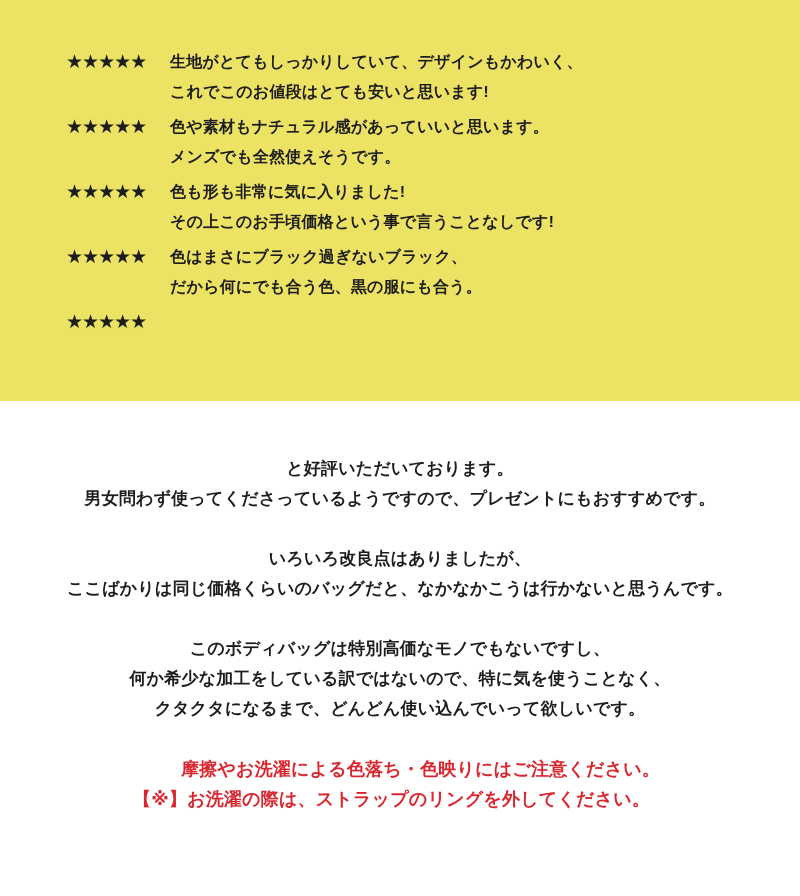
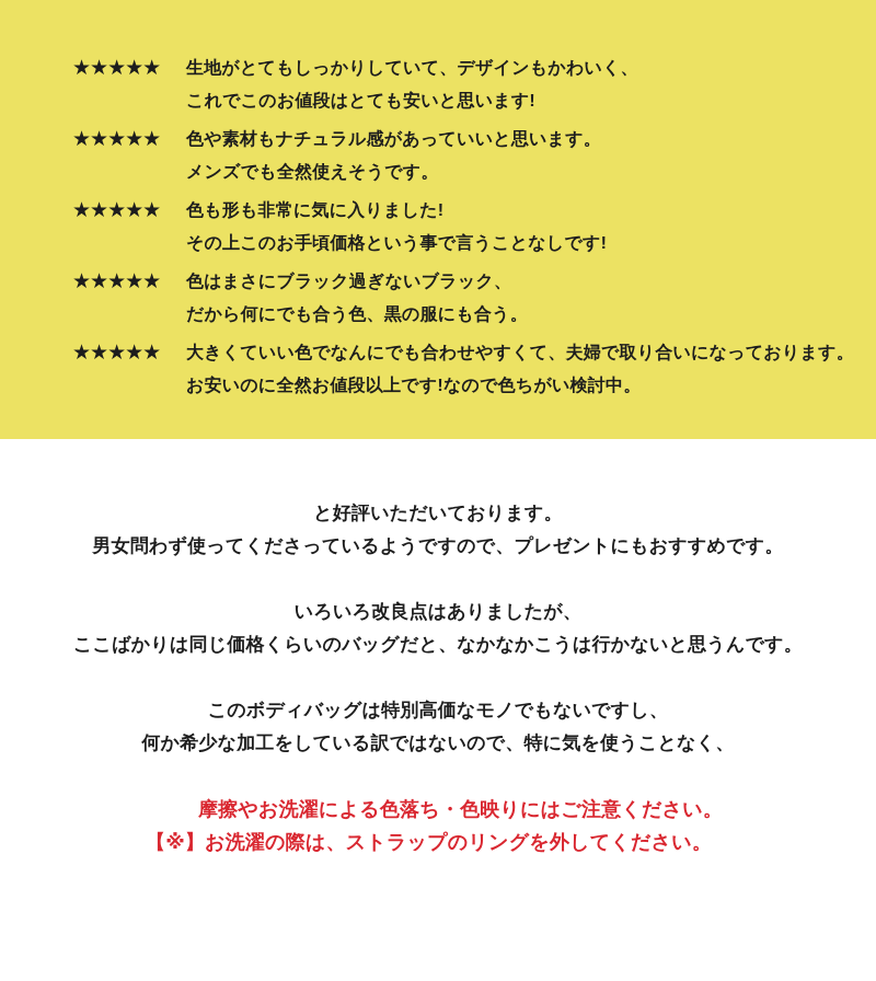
  ★★★★★
  生地がとてもしっかりしていて、デザインもかわいく、
  これでこのお値段はとても安いと思います!
  ★★★★★
  色や素材もナチュラル感があっていいと思います。
  メンズでも全然使えそうです。
  ★★★★★
  色も形も非常に気に入りました!
  その上このお手頃価格という事で言うことなしです!
  ★★★★★
  色はまさにブラック過ぎないブラック、
  だから何にでも合う色、黒の服にも合う。
  ★★★★★
+ 大きくていい色でなんにでも合わせやすくて、夫婦で取り合いになっております。
+ お安いのに全然お値段以上です!なので色ちがい検討中。
  と好評いただいております。
  男女問わず使ってくださっているようですので、プレゼントにもおすすめです。
  いろいろ改良点はありましたが、
  ここばかりは同じ価格くらいのバッグだと、なかなかこうは行かないと思うんです。
  このボディバッグは特別高価なモノでもないですし、
  何か希少な加工をしている訳ではないので、特に気を使うことなく、
- クタクタになるまで、どんどん使い込んでいって欲しいです。
  摩擦やお洗濯による色落ち・色映りにはご注意ください。
  【※】お洗濯の際は、ストラップのリングを外してください。
